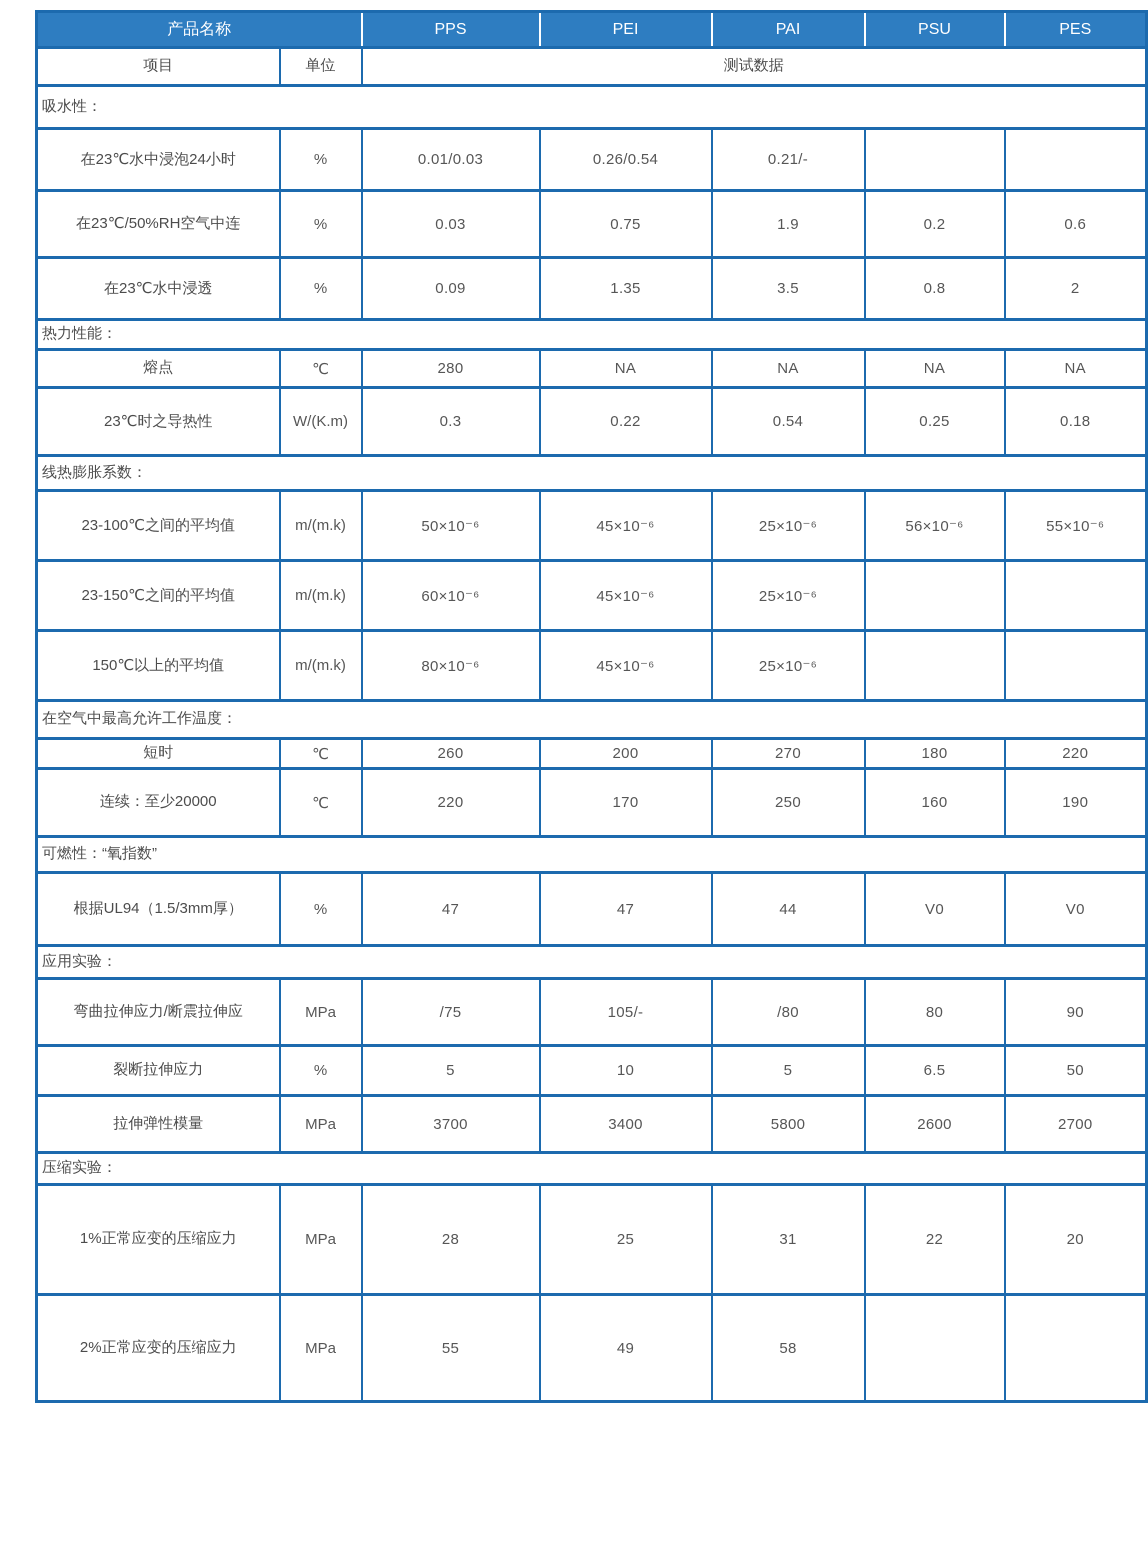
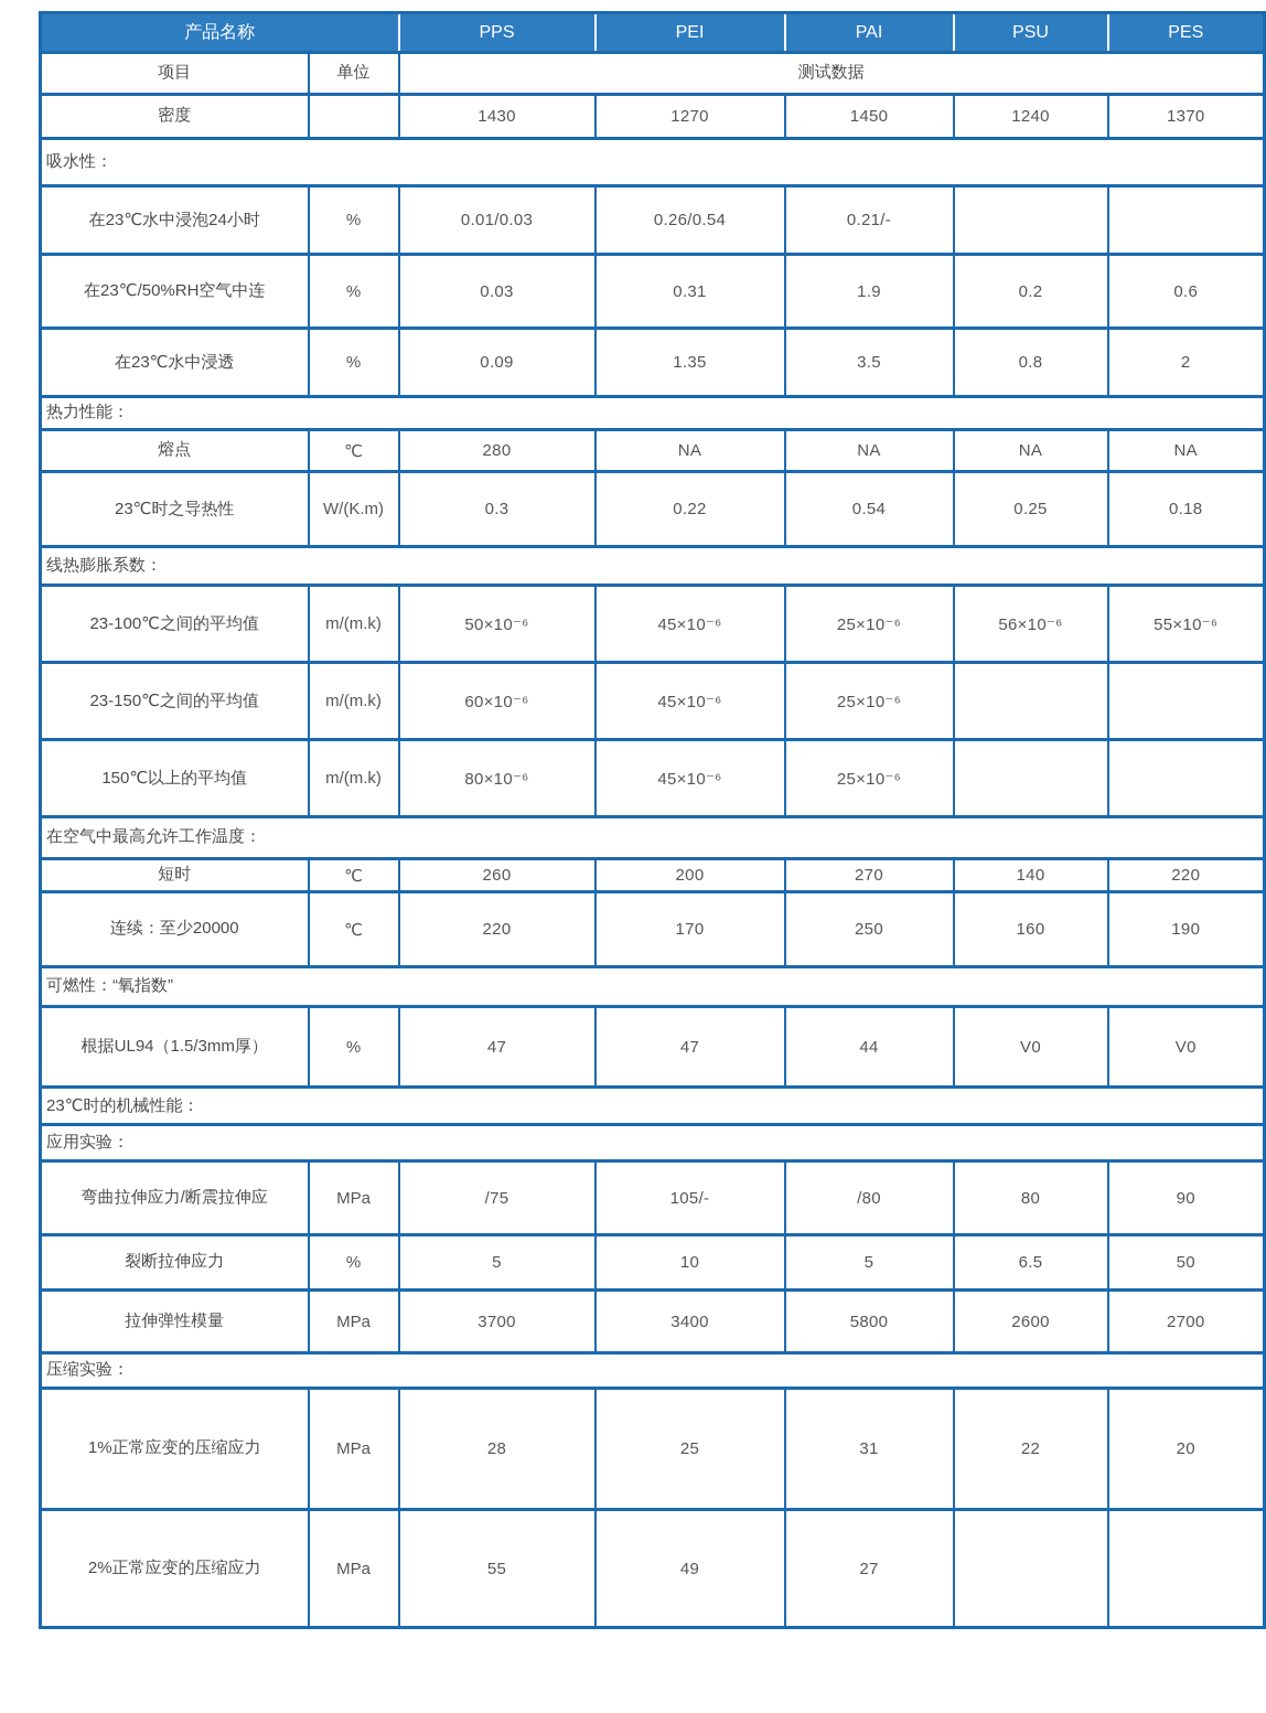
  产品名称	PPS	PEI	PAI	PSU	PES
  项目	单位	测试数据
+ 密度		1430	1270	1450	1240	1370
  吸水性：
  在23℃水中浸泡24小时	%	0.01/0.03	0.26/0.54	0.21/-
- 在23℃/50%RH空气中连	%	0.03	0.75	1.9	0.2	0.6
+ 在23℃/50%RH空气中连	%	0.03	0.31	1.9	0.2	0.6
  在23℃水中浸透	%	0.09	1.35	3.5	0.8	2
  热力性能：
  熔点	℃	280	NA	NA	NA	NA
  23℃时之导热性	W/(K.m)	0.3	0.22	0.54	0.25	0.18
  线热膨胀系数：
  23-100℃之间的平均值	m/(m.k)	50×10⁻⁶	45×10⁻⁶	25×10⁻⁶	56×10⁻⁶	55×10⁻⁶
  23-150℃之间的平均值	m/(m.k)	60×10⁻⁶	45×10⁻⁶	25×10⁻⁶
  150℃以上的平均值	m/(m.k)	80×10⁻⁶	45×10⁻⁶	25×10⁻⁶
  在空气中最高允许工作温度：
- 短时	℃	260	200	270	180	220
+ 短时	℃	260	200	270	140	220
  连续：至少20000	℃	220	170	250	160	190
  可燃性：“氧指数”
  根据UL94（1.5/3mm厚）	%	47	47	44	V0	V0
+ 23℃时的机械性能：
  应用实验：
  弯曲拉伸应力/断震拉伸应	MPa	/75	105/-	/80	80	90
  裂断拉伸应力	%	5	10	5	6.5	50
  拉伸弹性模量	MPa	3700	3400	5800	2600	2700
  压缩实验：
  1%正常应变的压缩应力	MPa	28	25	31	22	20
- 2%正常应变的压缩应力	MPa	55	49	58
+ 2%正常应变的压缩应力	MPa	55	49	27
